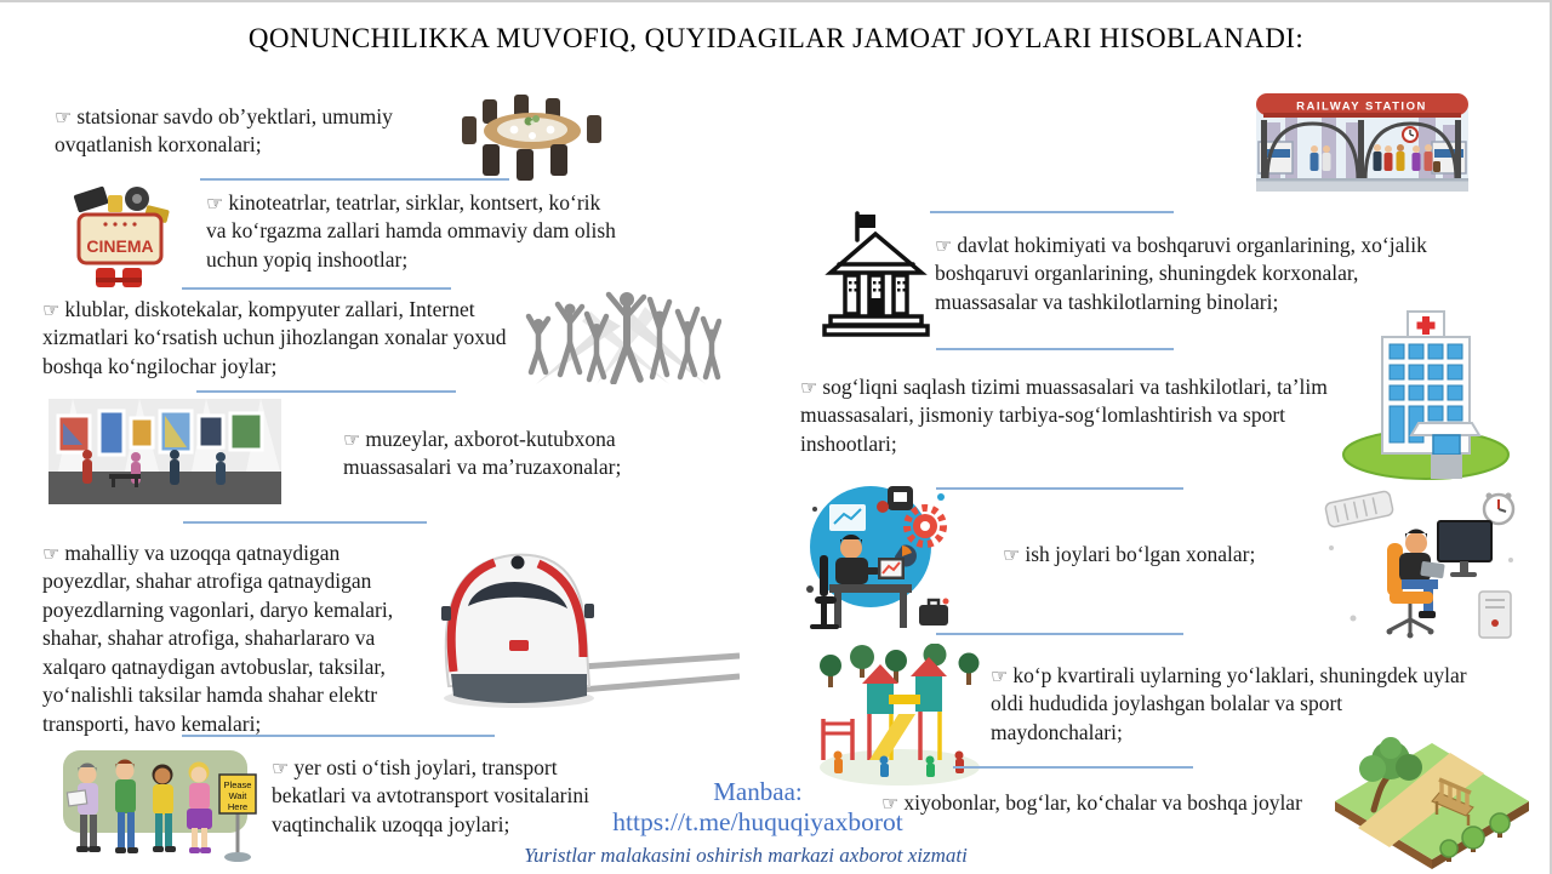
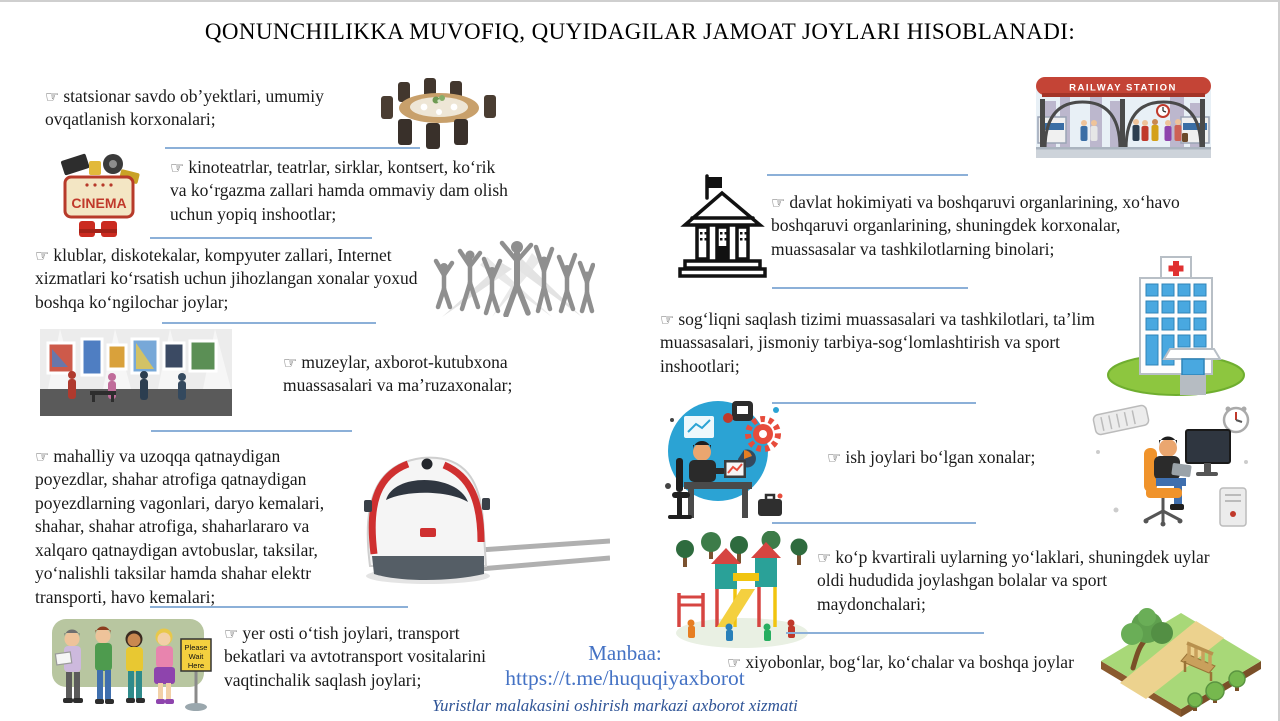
  QONUNCHILIKKA MUVOFIQ, QUYIDAGILAR JAMOAT JOYLARI HISOBLANADI:
  ☞ statsionar savdo ob’yektlari, umumiy ovqatlanish korxonalari;
  CINEMA
  ☞ kinoteatrlar, teatrlar, sirklar, kontsert, ko‘rik va ko‘rgazma zallari hamda ommaviy dam olish uchun yopiq inshootlar;
  ☞ klublar, diskotekalar, kompyuter zallari, Internet xizmatlari ko‘rsatish uchun jihozlangan xonalar yoxud boshqa ko‘ngilochar joylar;
  ☞ muzeylar, axborot-kutubxona muassasalari va ma’ruzaxonalar;
  ☞ mahalliy va uzoqqa qatnaydigan poyezdlar, shahar atrofiga qatnaydigan poyezdlarning vagonlari, daryo kemalari, shahar, shahar atrofiga, shaharlararo va xalqaro qatnaydigan avtobuslar, taksilar, yo‘nalishli taksilar hamda shahar elektr transporti, havo kemalari;
  Please
  Wait
  Here
- ☞ yer osti o‘tish joylari, transport bekatlari va avtotransport vositalarini vaqtinchalik uzoqqa joylari;
+ ☞ yer osti o‘tish joylari, transport bekatlari va avtotransport vositalarini vaqtinchalik saqlash joylari;
  RAILWAY STATION
- ☞ davlat hokimiyati va boshqaruvi organlarining, xo‘jalik boshqaruvi organlarining, shuningdek korxonalar, muassasalar va tashkilotlarning binolari;
+ ☞ davlat hokimiyati va boshqaruvi organlarining, xo‘havo boshqaruvi organlarining, shuningdek korxonalar, muassasalar va tashkilotlarning binolari;
  ☞ sog‘liqni saqlash tizimi muassasalari va tashkilotlari, ta’lim muassasalari, jismoniy tarbiya-sog‘lomlashtirish va sport inshootlari;
  ☞ ish joylari bo‘lgan xonalar;
  ☞ ko‘p kvartirali uylarning yo‘laklari, shuningdek uylar oldi hududida joylashgan bolalar va sport maydonchalari;
  ☞ xiyobonlar, bog‘lar, ko‘chalar va boshqa joylar
  Manbaa:
  https://t.me/huquqiyaxborot
  Yuristlar malakasini oshirish markazi axborot xizmati
